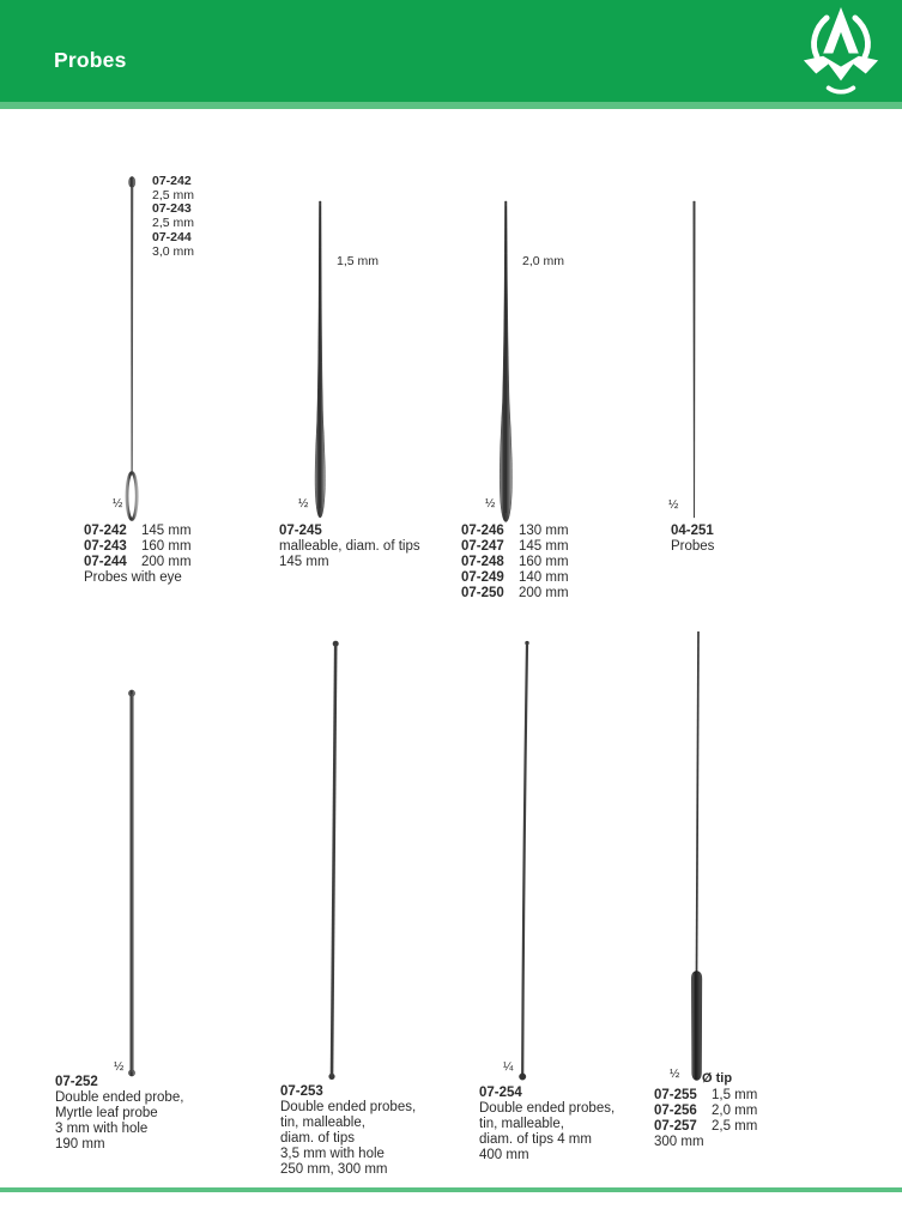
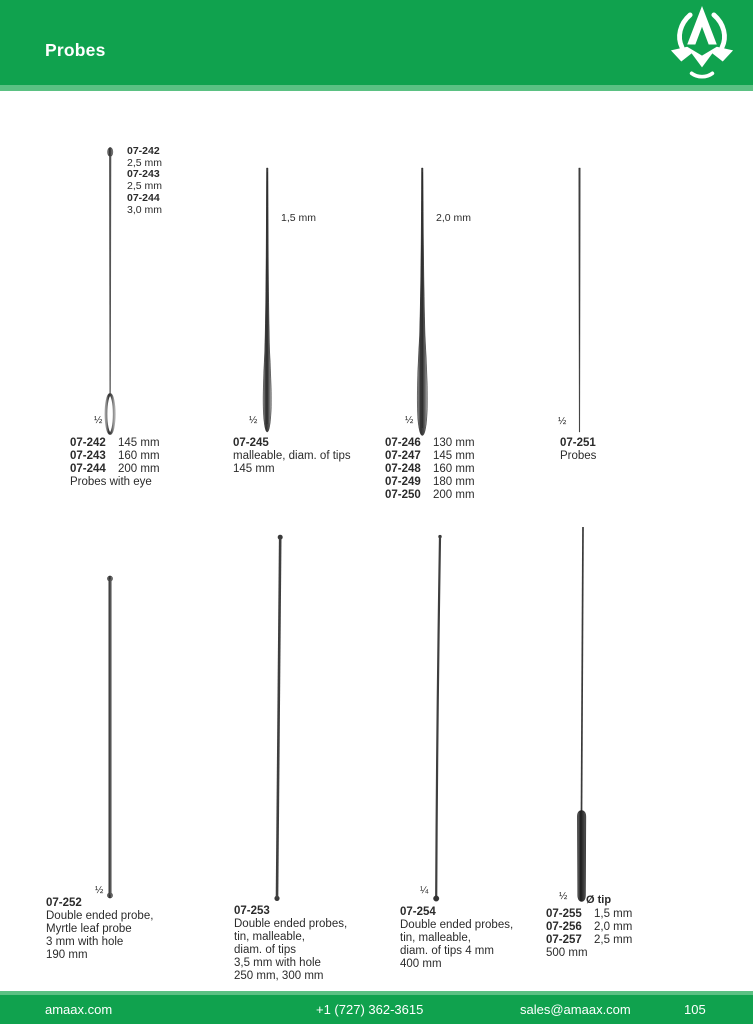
  Probes
  07-242
  2,5 mm
  07-243
  2,5 mm
  07-244
  3,0 mm
  ½
  07-242 145 mm
  07-243 160 mm
  07-244 200 mm
  Probes with eye
  1,5 mm
  ½
  07-245
  malleable, diam. of tips
  145 mm
  2,0 mm
  ½
  07-246 130 mm
  07-247 145 mm
  07-248 160 mm
- 07-249 140 mm
+ 07-249 180 mm
  07-250 200 mm
  ½
- 04-251
+ 07-251
  Probes
  ½
  07-252
  Double ended probe,
  Myrtle leaf probe
  3 mm with hole
  190 mm
  07-253
  Double ended probes,
  tin, malleable,
  diam. of tips
  3,5 mm with hole
  250 mm, 300 mm
  ¼
  07-254
  Double ended probes,
  tin, malleable,
  diam. of tips 4 mm
  400 mm
  ½
  Ø tip
  07-255 1,5 mm
  07-256 2,0 mm
  07-257 2,5 mm
- 300 mm
+ 500 mm
+ amaax.com
+ +1 (727) 362-3615
+ sales@amaax.com
+ 105
